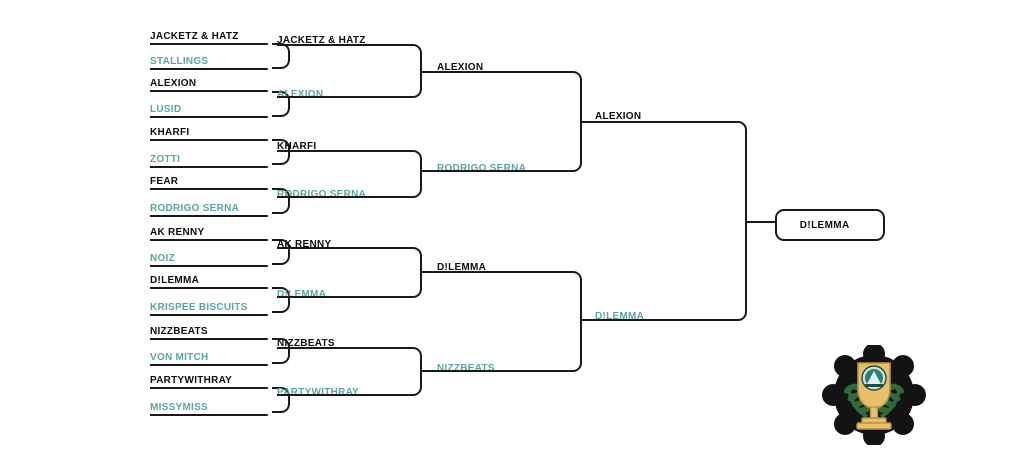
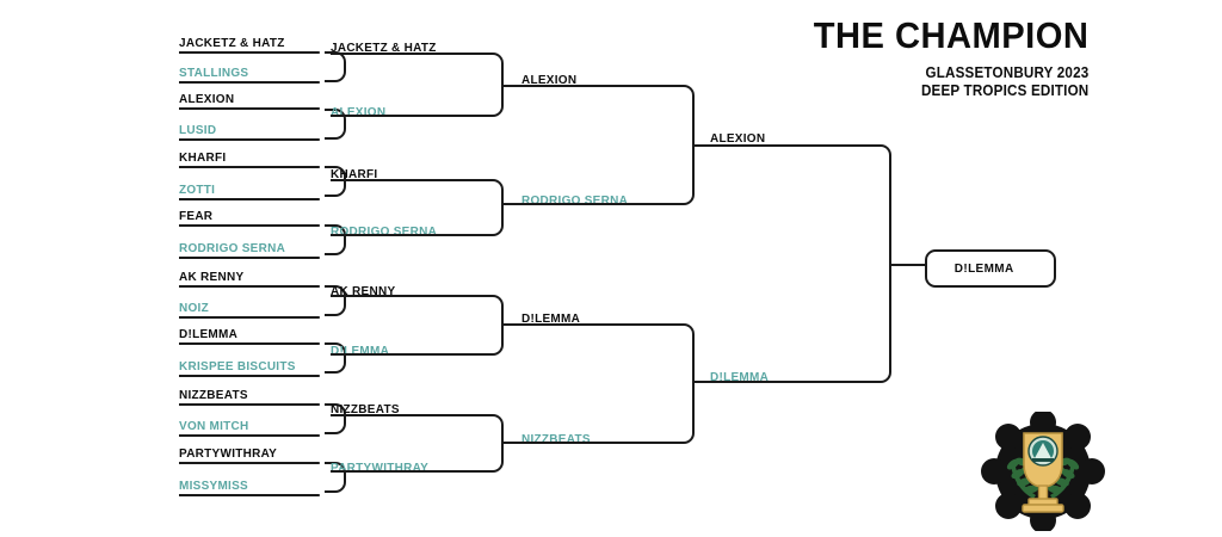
+ THE CHAMPION
+ GLASSETONBURY 2023
+ DEEP TROPICS EDITION
  JACKETZ & HATZ
  STALLINGS
  ALEXION
  LUSID
  KHARFI
  ZOTTI
  FEAR
  RODRIGO SERNA
  AK RENNY
  NOIZ
  D!LEMMA
  KRISPEE BISCUITS
  NIZZBEATS
  VON MITCH
  PARTYWITHRAY
  MISSYMISS
  JACKETZ & HATZ
  ALEXION
  KHARFI
  RODRIGO SERNA
  AK RENNY
  D!LEMMA
  NIZZBEATS
  PARTYWITHRAY
  ALEXION
  RODRIGO SERNA
  D!LEMMA
  NIZZBEATS
  ALEXION
  D!LEMMA
  D!LEMMA
